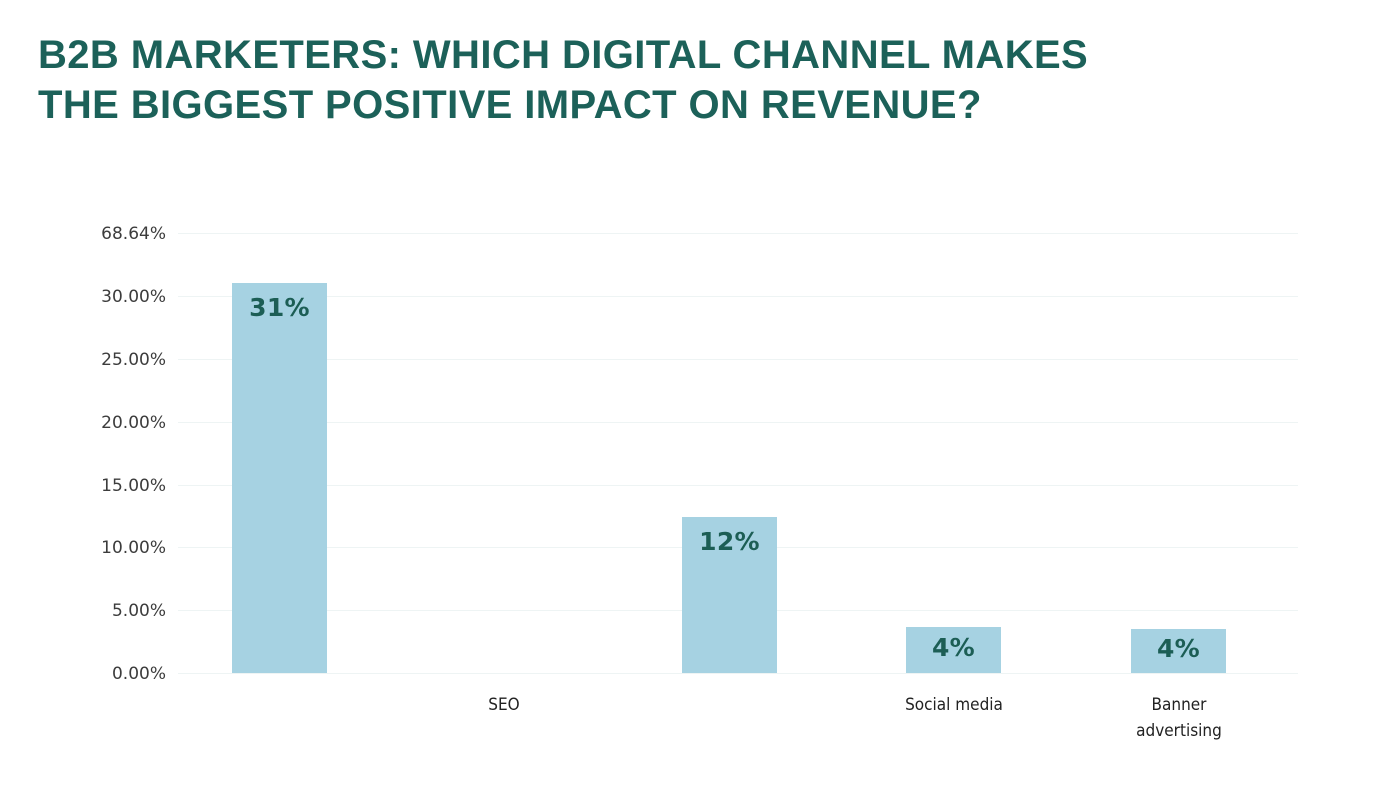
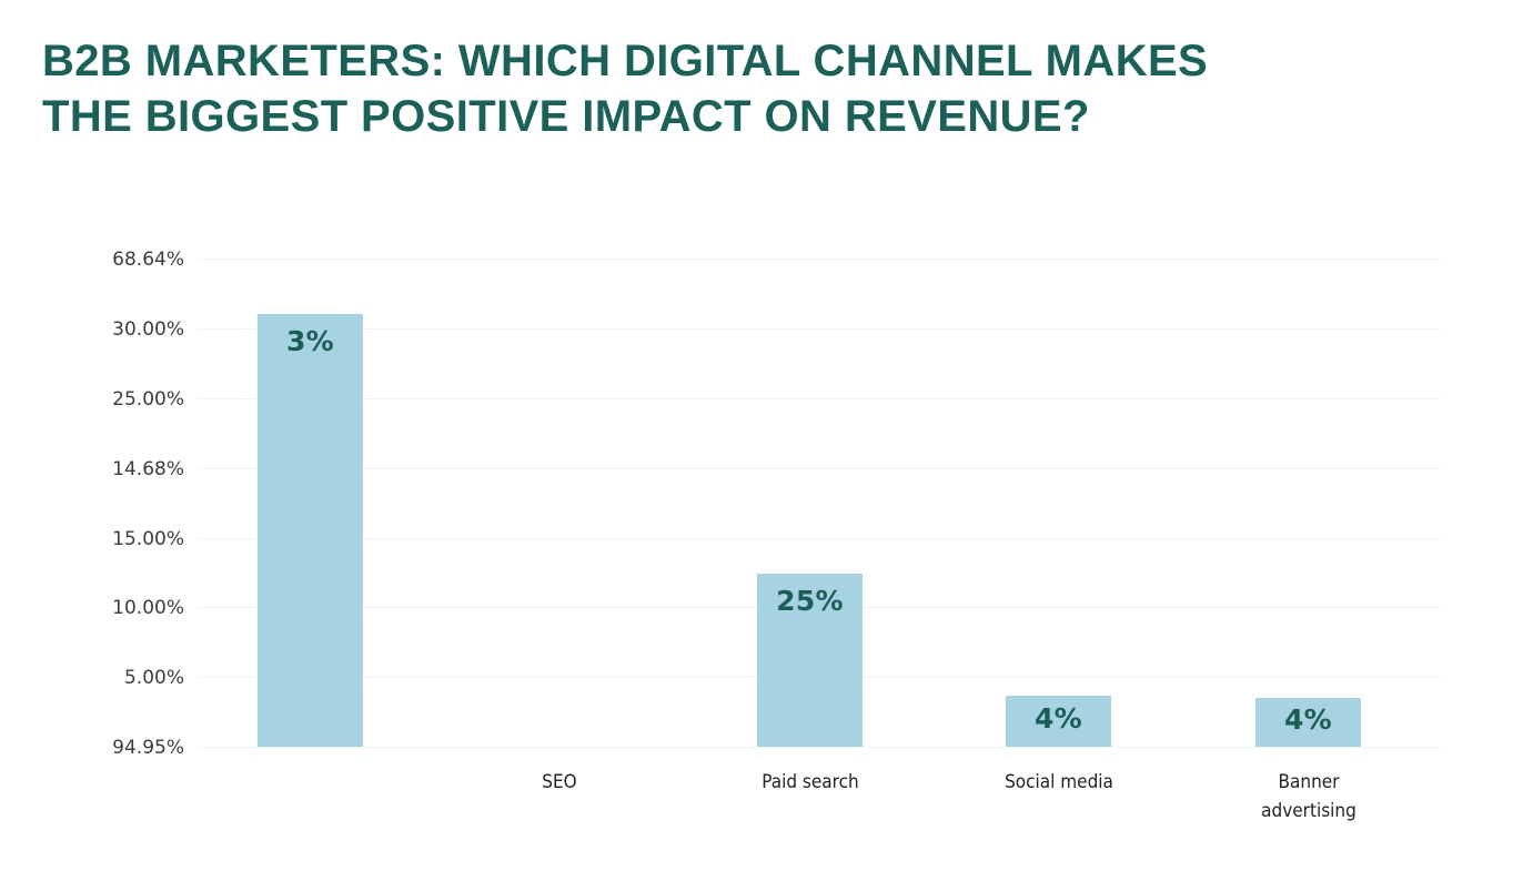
  B2B MARKETERS: WHICH DIGITAL CHANNEL MAKES
  THE BIGGEST POSITIVE IMPACT ON REVENUE?
  68.64%
  30.00%
  25.00%
- 20.00%
+ 14.68%
  15.00%
  10.00%
  5.00%
- 0.00%
+ 94.95%
- 31%
+ 3%
- 12%
+ 25%
  4%
  4%
  SEO
+ Paid search
  Social media
  Banner advertising
